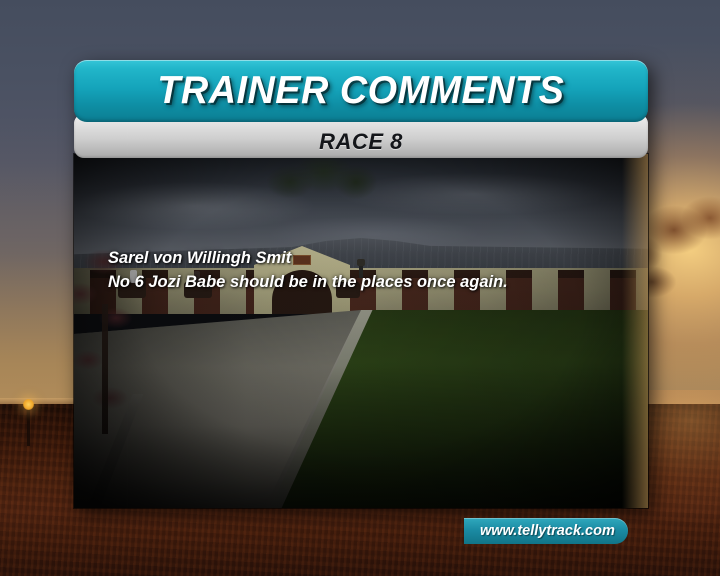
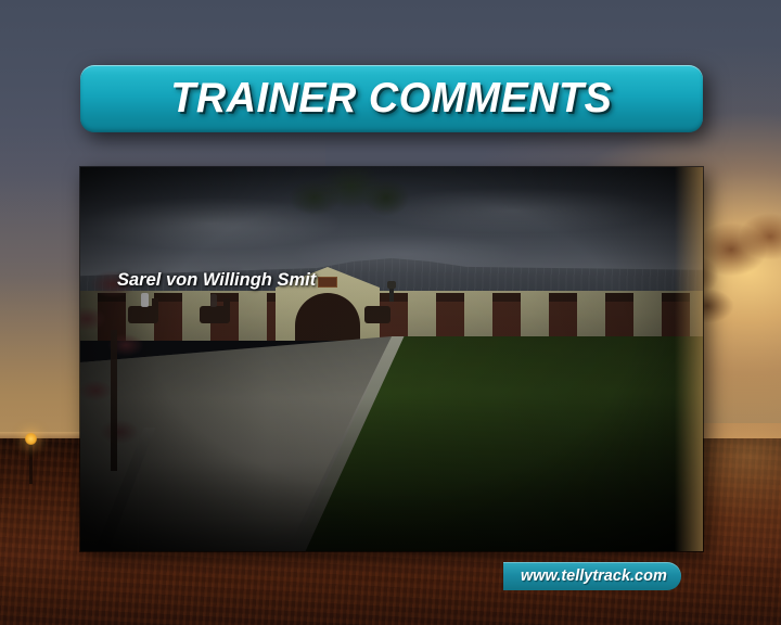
  Sarel von Willingh Smit
- No 6 Jozi Babe should be in the places once again.
- RACE 8
  TRAINER COMMENTS
  www.tellytrack.com
